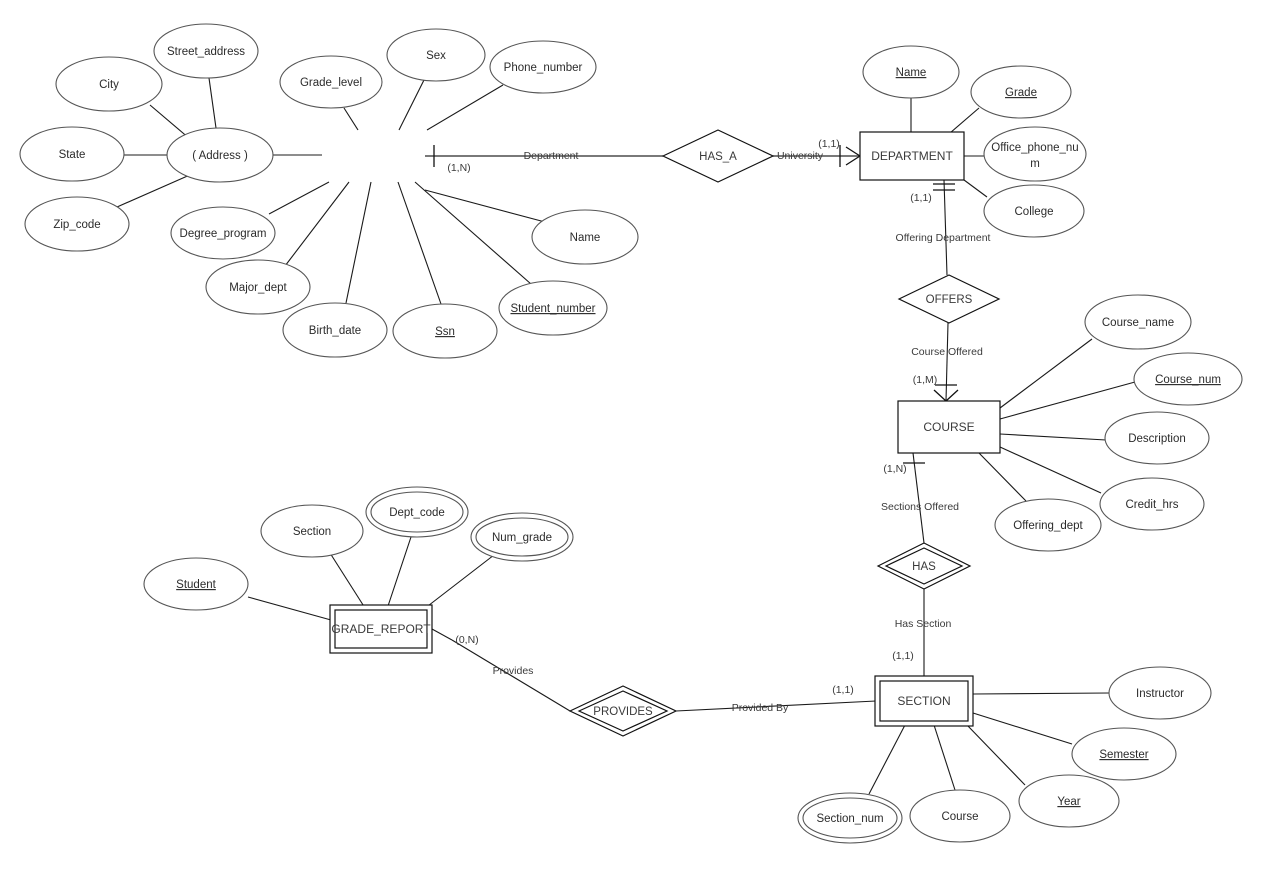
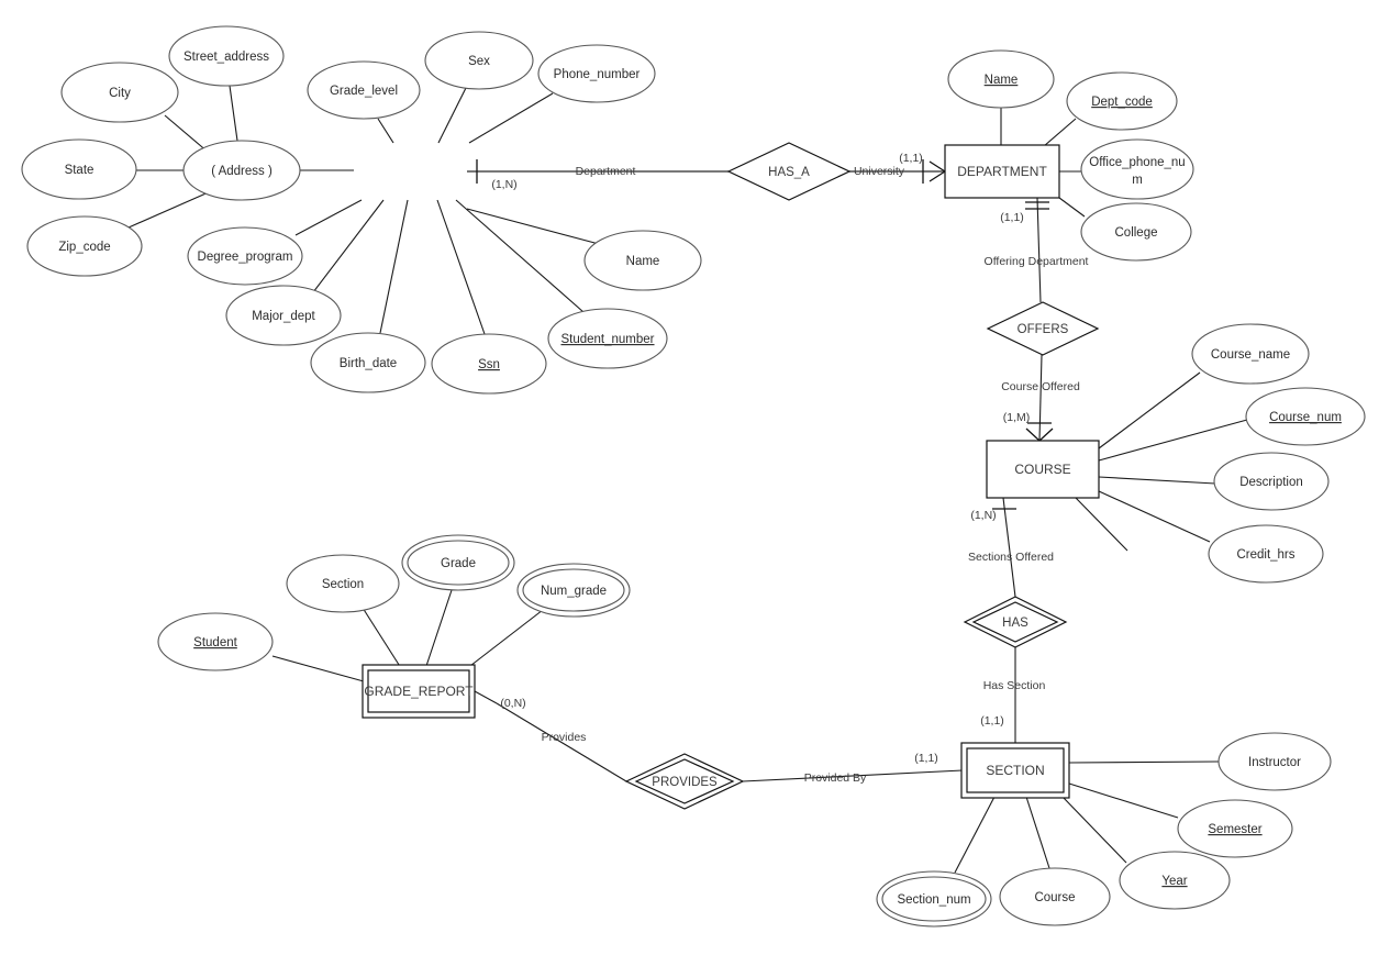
  Department
  (1,N)
  University
  (1,1)
  Offering Department
  (1,1)
  Course Offered
  (1,M)
  Sections Offered
  (1,N)
  Has Section
  (1,1)
  Provides
  (0,N)
  Provided By
  (1,1)
  City
  Street_address
  State
  Zip_code
  ( Address )
  Grade_level
  Sex
  Phone_number
  Name
  Student_number
  Ssn
  Birth_date
  Major_dept
  Degree_program
  Name
- Grade
+ Dept_code
  Office_phone_nu
  m
  College
  Course_name
  Course_num
  Description
  Credit_hrs
- Offering_dept
  Instructor
  Semester
  Year
  Course
  Section_num
  Student
  Section
- Dept_code
+ Grade
  Num_grade
  HAS_A
  OFFERS
  HAS
  PROVIDES
  DEPARTMENT
  COURSE
  SECTION
  GRADE_REPORT
